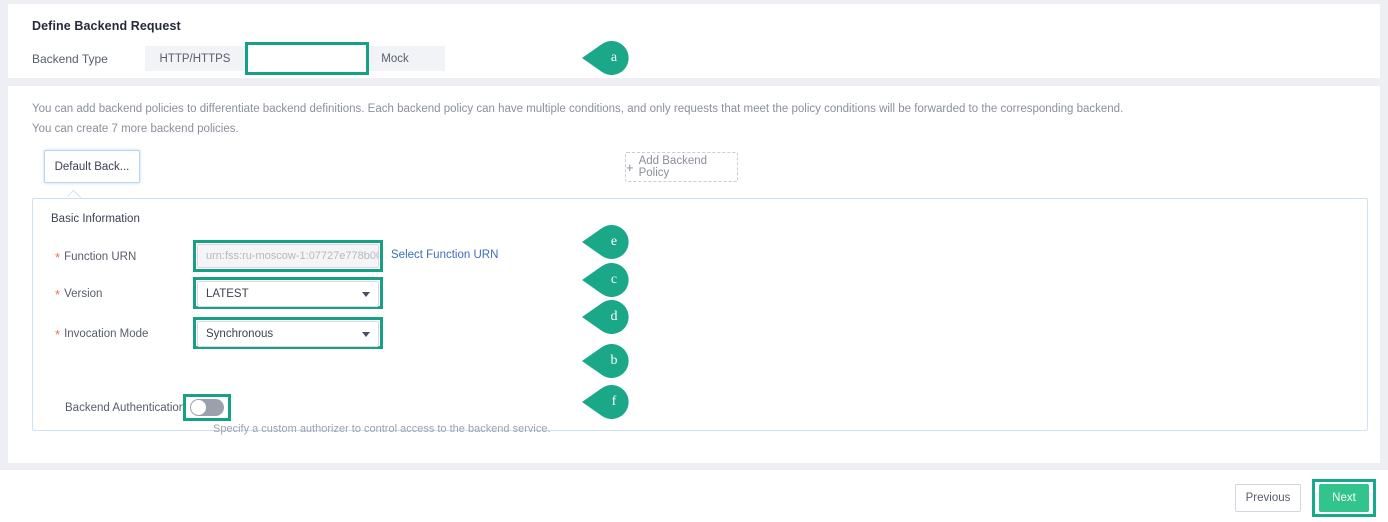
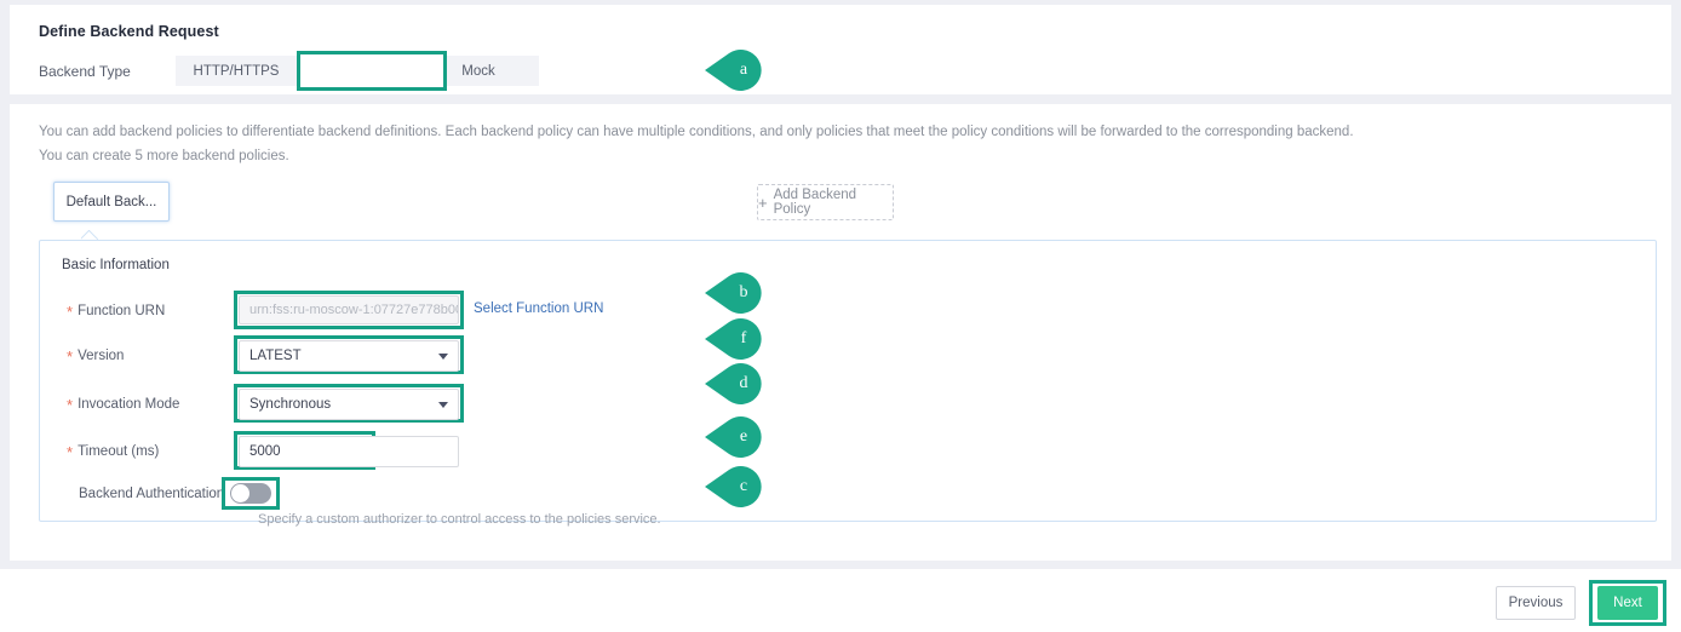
  Define Backend Request
  Backend Type
  HTTP/HTTPS
  Mock
  a
- You can add backend policies to differentiate backend definitions. Each backend policy can have multiple conditions, and only requests that meet the policy conditions will be forwarded to the corresponding backend.
+ You can add backend policies to differentiate backend definitions. Each backend policy can have multiple conditions, and only policies that meet the policy conditions will be forwarded to the corresponding backend.
- You can create 7 more backend policies.
+ You can create 5 more backend policies.
  Default Back...
  +
  Add Backend Policy
  Basic Information
  Function URN
  urn:fss:ru-moscow-1:07727e778b0
  Select Function URN
  Version
  LATEST
  Invocation Mode
  Synchronous
+ Timeout (ms)
+ 5000
  Backend Authentication
- Specify a custom authorizer to control access to the backend service.
+ Specify a custom authorizer to control access to the policies service.
- e
+ b
- c
+ f
  d
- b
+ e
- f
+ c
  Previous
  Next
